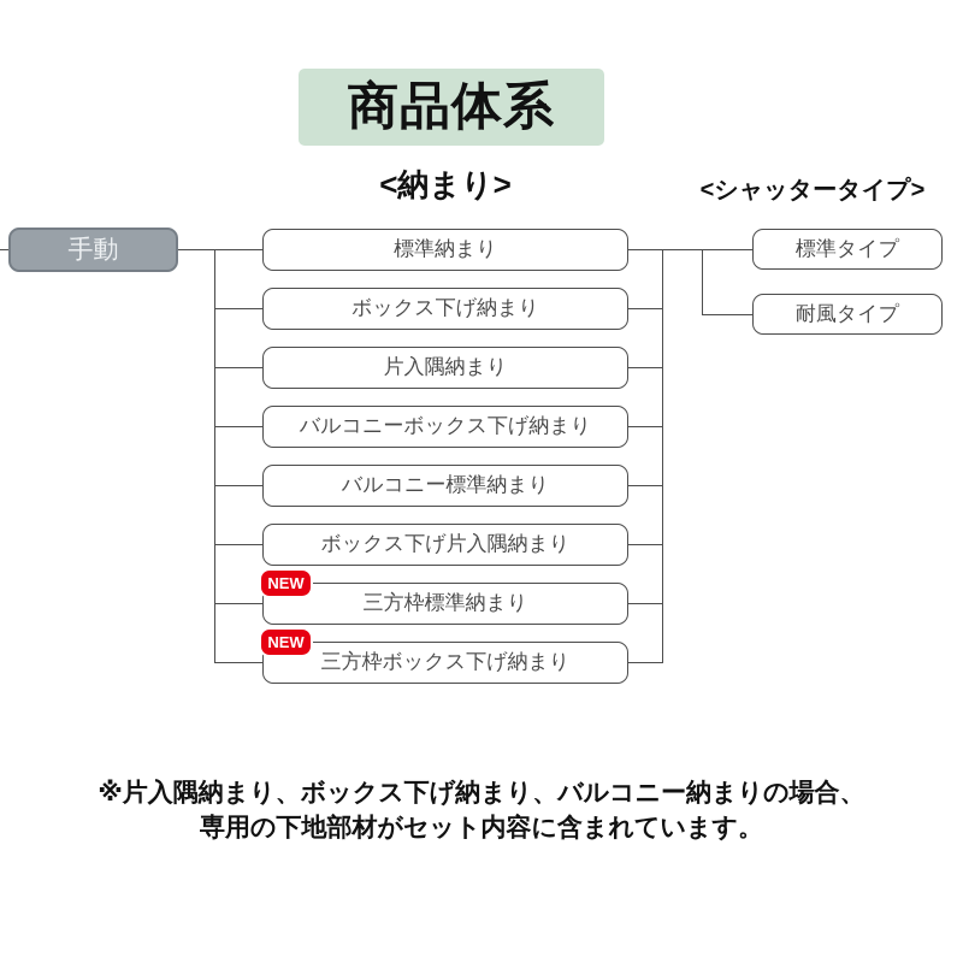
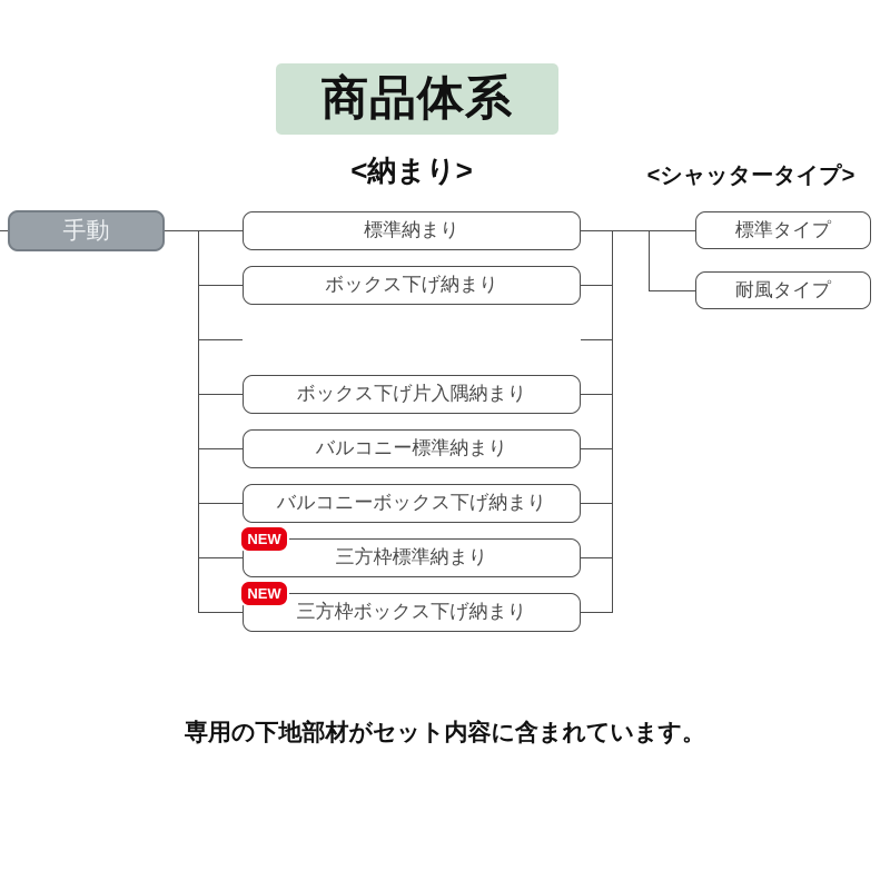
  商品体系
  <納まり>
  <シャッタータイプ>
  手動
  標準納まり
  ボックス下げ納まり
- 片入隅納まり
- バルコニーボックス下げ納まり
+ ボックス下げ片入隅納まり
  バルコニー標準納まり
- ボックス下げ片入隅納まり
+ バルコニーボックス下げ納まり
  三方枠標準納まり
  三方枠ボックス下げ納まり
  NEW
  NEW
  標準タイプ
  耐風タイプ
- ※片入隅納まり、ボックス下げ納まり、バルコニー納まりの場合、
  専用の下地部材がセット内容に含まれています。
